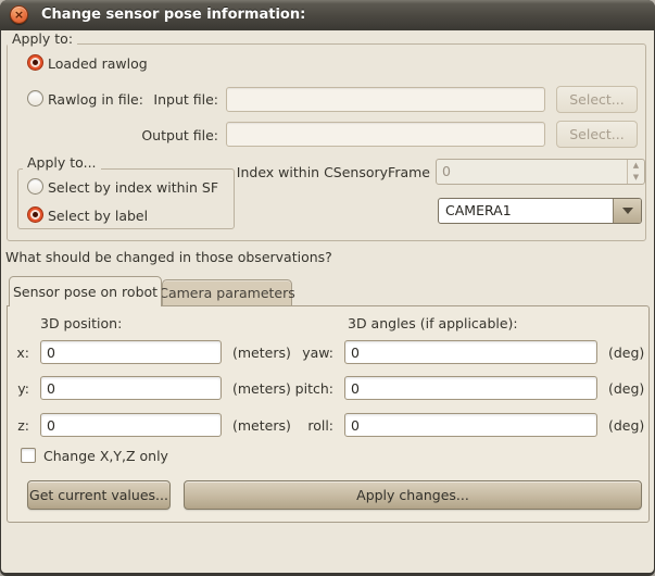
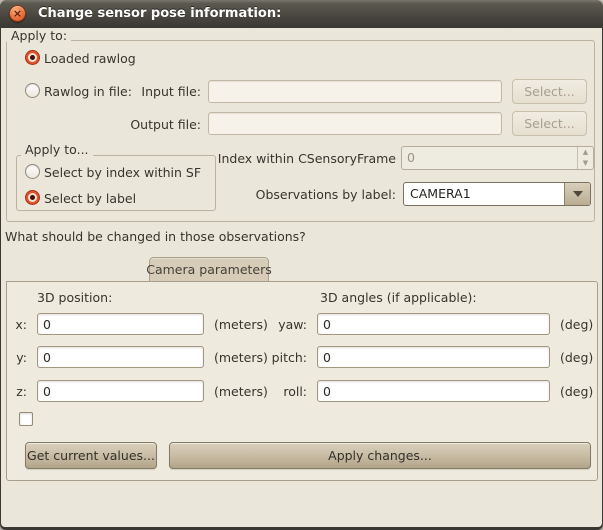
  ×
  Change sensor pose information:
  Apply to:
  Loaded rawlog
  Rawlog in file:
  Input file:
  Select...
  Output file:
  Select...
  Apply to...
  Select by index within SF
  Select by label
  Index within CSensoryFrame
  0
  ▲
  ▼
+ Observations by label:
  CAMERA1
  What should be changed in those observations?
- Sensor pose on robot
  Camera parameters
  3D position:
  3D angles (if applicable):
  x:
  0
  (meters)
  yaw:
  0
  (deg)
  y:
  0
  (meters)
  pitch:
  0
  (deg)
  z:
  0
  (meters)
  roll:
  0
  (deg)
- Change X,Y,Z only
  Get current values...
  Apply changes...
